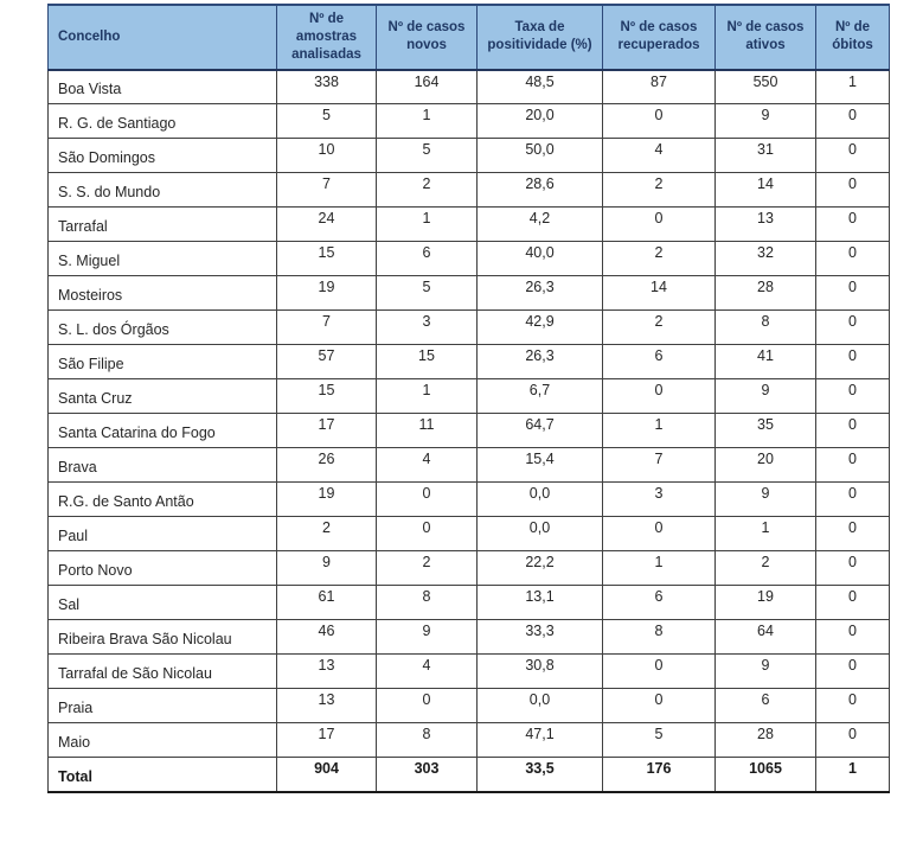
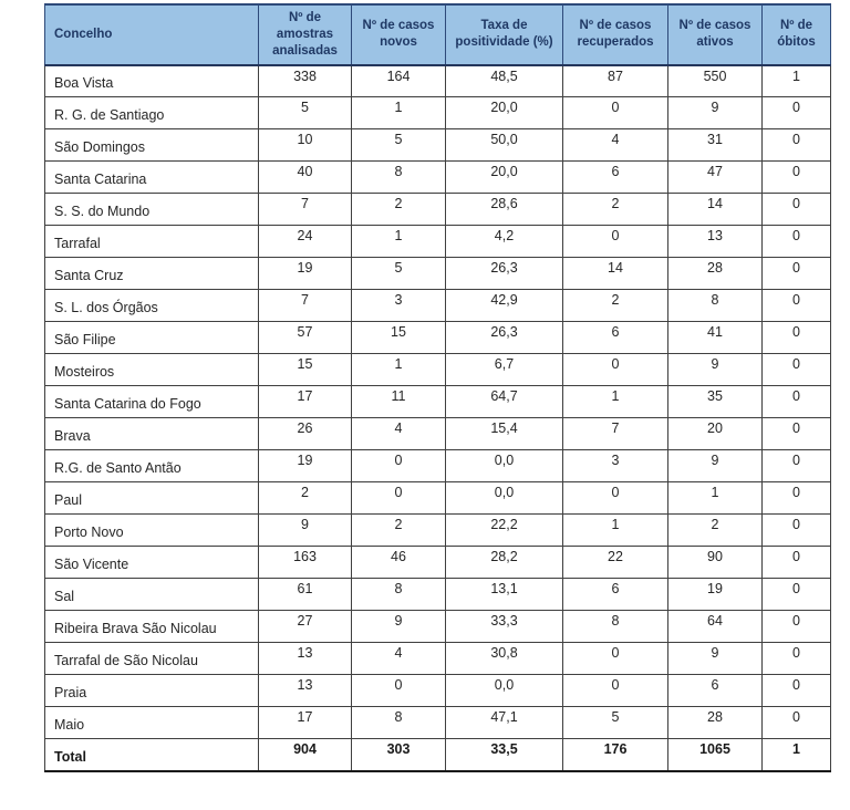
  Concelho	Nº de amostras analisadas	Nº de casos novos	Taxa de positividade (%)	Nº de casos recuperados	Nº de casos ativos	Nº de óbitos
  Boa Vista	338	164	48,5	87	550	1
  R. G. de Santiago	5	1	20,0	0	9	0
  São Domingos	10	5	50,0	4	31	0
+ Santa Catarina	40	8	20,0	6	47	0
  S. S. do Mundo	7	2	28,6	2	14	0
  Tarrafal	24	1	4,2	0	13	0
- S. Miguel	15	6	40,0	2	32	0
- Mosteiros	19	5	26,3	14	28	0
+ Santa Cruz	19	5	26,3	14	28	0
  S. L. dos Órgãos	7	3	42,9	2	8	0
  São Filipe	57	15	26,3	6	41	0
- Santa Cruz	15	1	6,7	0	9	0
+ Mosteiros	15	1	6,7	0	9	0
  Santa Catarina do Fogo	17	11	64,7	1	35	0
  Brava	26	4	15,4	7	20	0
  R.G. de Santo Antão	19	0	0,0	3	9	0
  Paul	2	0	0,0	0	1	0
  Porto Novo	9	2	22,2	1	2	0
+ São Vicente	163	46	28,2	22	90	0
  Sal	61	8	13,1	6	19	0
- Ribeira Brava São Nicolau	46	9	33,3	8	64	0
+ Ribeira Brava São Nicolau	27	9	33,3	8	64	0
  Tarrafal de São Nicolau	13	4	30,8	0	9	0
  Praia	13	0	0,0	0	6	0
  Maio	17	8	47,1	5	28	0
  Total	904	303	33,5	176	1065	1
